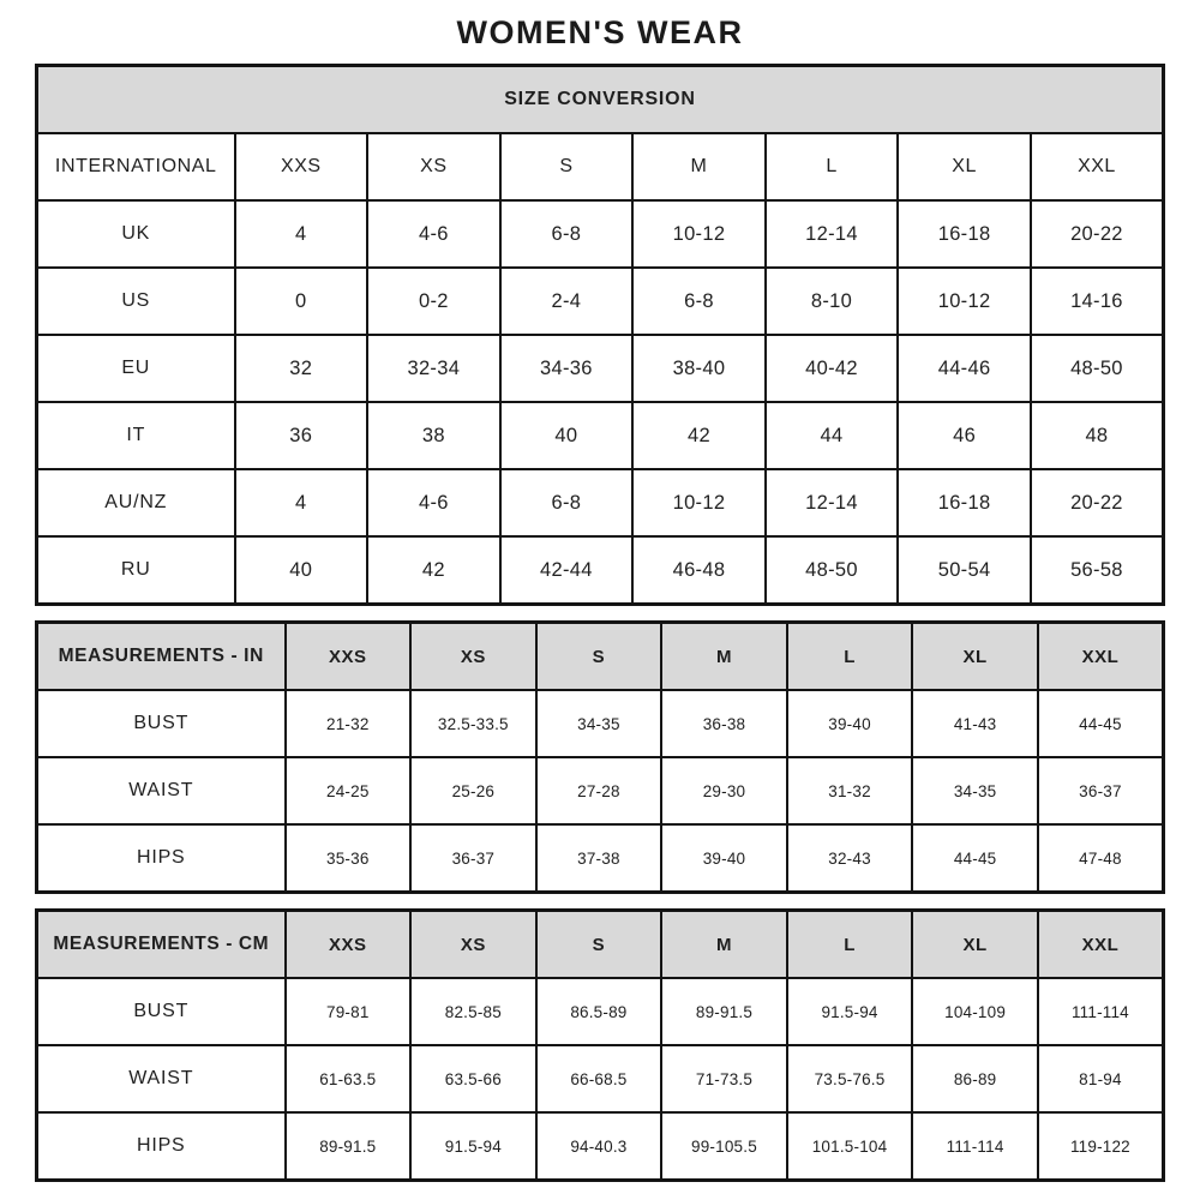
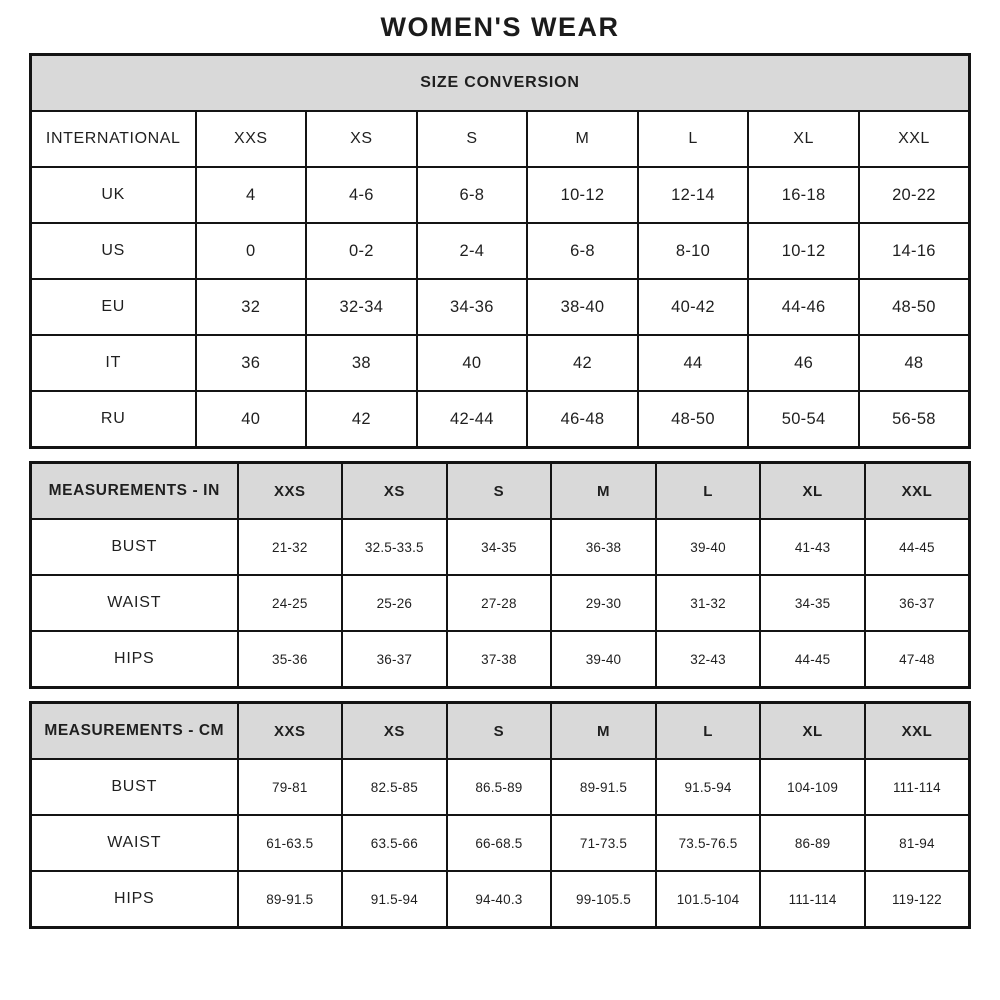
  WOMEN'S WEAR
  SIZE CONVERSION
  INTERNATIONAL	XXS	XS	S	M	L	XL	XXL
  UK	4	4-6	6-8	10-12	12-14	16-18	20-22
  US	0	0-2	2-4	6-8	8-10	10-12	14-16
  EU	32	32-34	34-36	38-40	40-42	44-46	48-50
  IT	36	38	40	42	44	46	48
- AU/NZ	4	4-6	6-8	10-12	12-14	16-18	20-22
  RU	40	42	42-44	46-48	48-50	50-54	56-58
  MEASUREMENTS - IN	XXS	XS	S	M	L	XL	XXL
  BUST	21-32	32.5-33.5	34-35	36-38	39-40	41-43	44-45
  WAIST	24-25	25-26	27-28	29-30	31-32	34-35	36-37
  HIPS	35-36	36-37	37-38	39-40	32-43	44-45	47-48
  MEASUREMENTS - CM	XXS	XS	S	M	L	XL	XXL
  BUST	79-81	82.5-85	86.5-89	89-91.5	91.5-94	104-109	111-114
  WAIST	61-63.5	63.5-66	66-68.5	71-73.5	73.5-76.5	86-89	81-94
  HIPS	89-91.5	91.5-94	94-40.3	99-105.5	101.5-104	111-114	119-122
